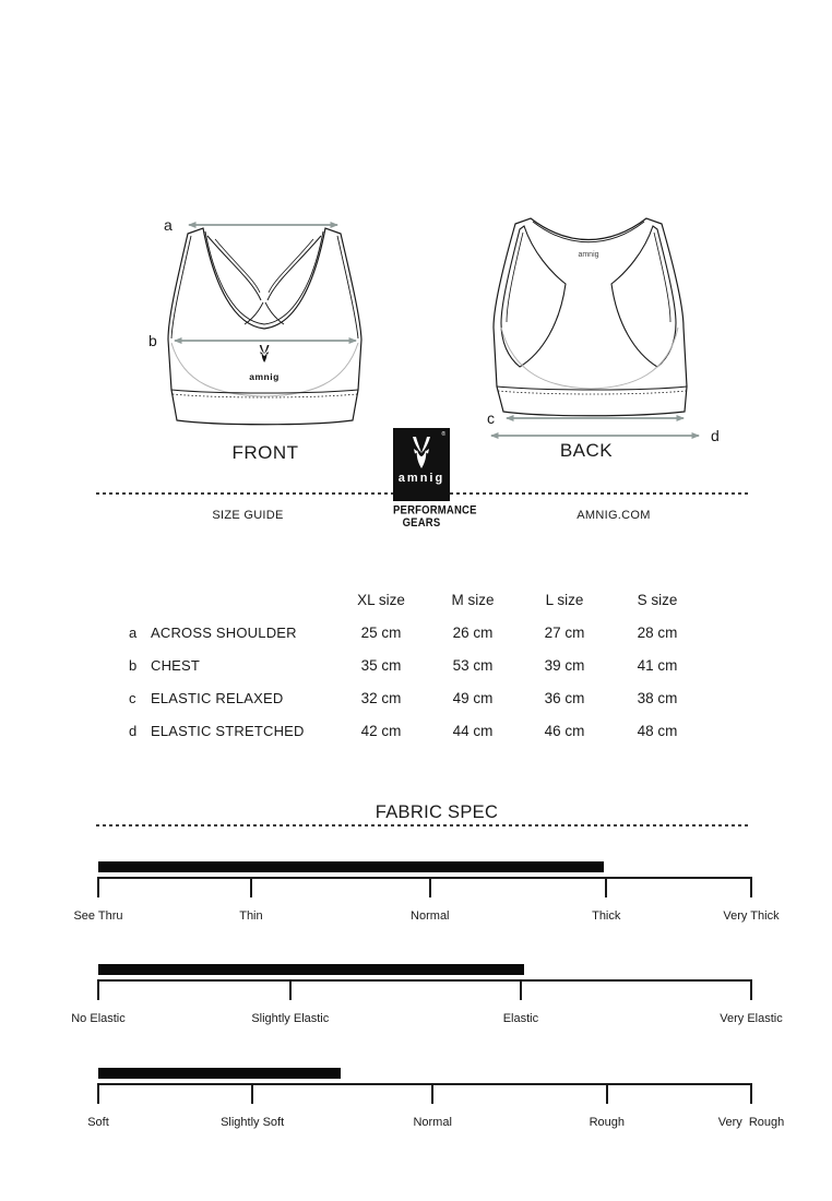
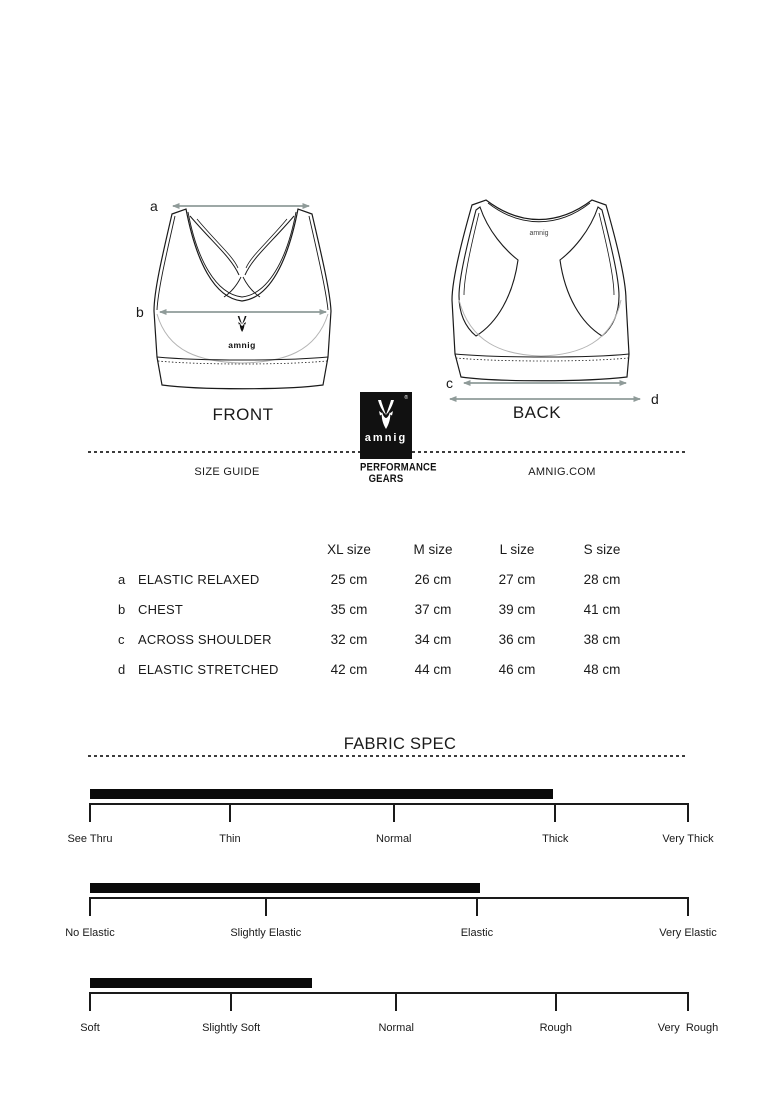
  amnig
  a
  b
  c
  d
  FRONT
  BACK
  amnig
  PERFORMANCE
  GEARS
  SIZE GUIDE
  AMNIG.COM
  XL size
  M size
  L size
  S size
  a
- ACROSS SHOULDER
+ ELASTIC RELAXED
  25 cm
  26 cm
  27 cm
  28 cm
  b
  CHEST
  35 cm
- 53 cm
+ 37 cm
  39 cm
  41 cm
  c
- ELASTIC RELAXED
+ ACROSS SHOULDER
  32 cm
- 49 cm
+ 34 cm
  36 cm
  38 cm
  d
  ELASTIC STRETCHED
  42 cm
  44 cm
  46 cm
  48 cm
  FABRIC SPEC
  See Thru
  Thin
  Normal
  Thick
  Very Thick
  No Elastic
  Slightly Elastic
  Elastic
  Very Elastic
  Soft
  Slightly Soft
  Normal
  Rough
  Very Rough
